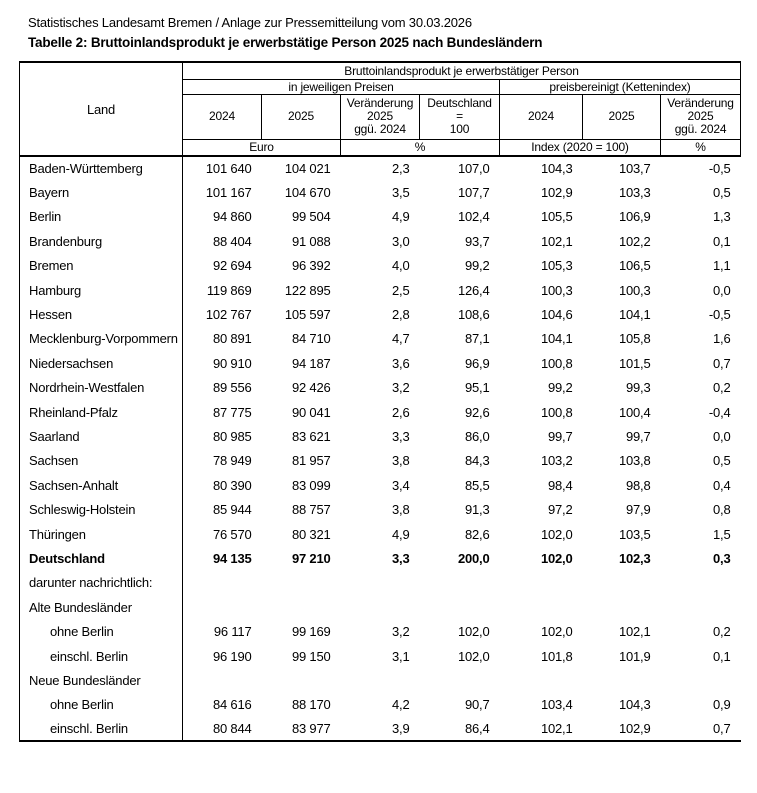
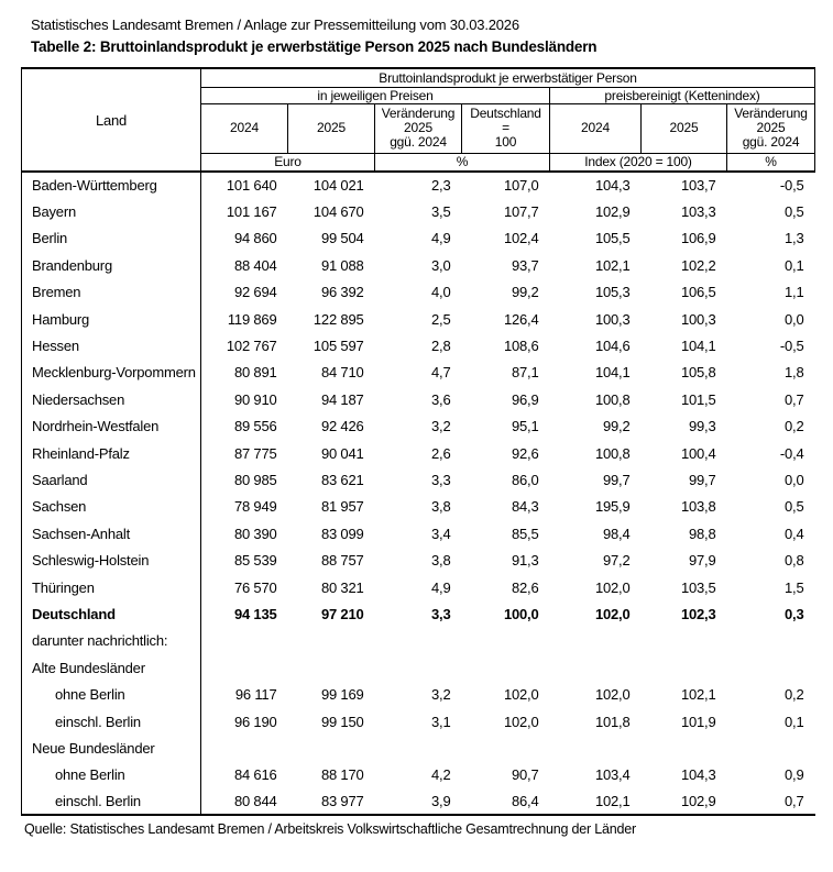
  Statistisches Landesamt Bremen / Anlage zur Pressemitteilung vom 30.03.2026
  Tabelle 2: Bruttoinlandsprodukt je erwerbstätige Person 2025 nach Bundesländern
  Land	Bruttoinlandsprodukt je erwerbstätiger Person
  in jeweiligen Preisen	preisbereinigt (Kettenindex)
  2024	2025	Veränderung 2025 ggü. 2024	Deutschland = 100	2024	2025	Veränderung 2025 ggü. 2024
  Euro	%	Index (2020 = 100)	%
  Baden-Württemberg	101 640	104 021	2,3	107,0	104,3	103,7	-0,5
  Bayern	101 167	104 670	3,5	107,7	102,9	103,3	0,5
  Berlin	94 860	99 504	4,9	102,4	105,5	106,9	1,3
  Brandenburg	88 404	91 088	3,0	93,7	102,1	102,2	0,1
  Bremen	92 694	96 392	4,0	99,2	105,3	106,5	1,1
  Hamburg	119 869	122 895	2,5	126,4	100,3	100,3	0,0
  Hessen	102 767	105 597	2,8	108,6	104,6	104,1	-0,5
- Mecklenburg-Vorpommern	80 891	84 710	4,7	87,1	104,1	105,8	1,6
+ Mecklenburg-Vorpommern	80 891	84 710	4,7	87,1	104,1	105,8	1,8
  Niedersachsen	90 910	94 187	3,6	96,9	100,8	101,5	0,7
  Nordrhein-Westfalen	89 556	92 426	3,2	95,1	99,2	99,3	0,2
  Rheinland-Pfalz	87 775	90 041	2,6	92,6	100,8	100,4	-0,4
  Saarland	80 985	83 621	3,3	86,0	99,7	99,7	0,0
- Sachsen	78 949	81 957	3,8	84,3	103,2	103,8	0,5
+ Sachsen	78 949	81 957	3,8	84,3	195,9	103,8	0,5
  Sachsen-Anhalt	80 390	83 099	3,4	85,5	98,4	98,8	0,4
- Schleswig-Holstein	85 944	88 757	3,8	91,3	97,2	97,9	0,8
+ Schleswig-Holstein	85 539	88 757	3,8	91,3	97,2	97,9	0,8
  Thüringen	76 570	80 321	4,9	82,6	102,0	103,5	1,5
- Deutschland	94 135	97 210	3,3	200,0	102,0	102,3	0,3
+ Deutschland	94 135	97 210	3,3	100,0	102,0	102,3	0,3
  darunter nachrichtlich:
  Alte Bundesländer
  ohne Berlin	96 117	99 169	3,2	102,0	102,0	102,1	0,2
  einschl. Berlin	96 190	99 150	3,1	102,0	101,8	101,9	0,1
  Neue Bundesländer
  ohne Berlin	84 616	88 170	4,2	90,7	103,4	104,3	0,9
  einschl. Berlin	80 844	83 977	3,9	86,4	102,1	102,9	0,7
+ Quelle: Statistisches Landesamt Bremen / Arbeitskreis Volkswirtschaftliche Gesamtrechnung der Länder
